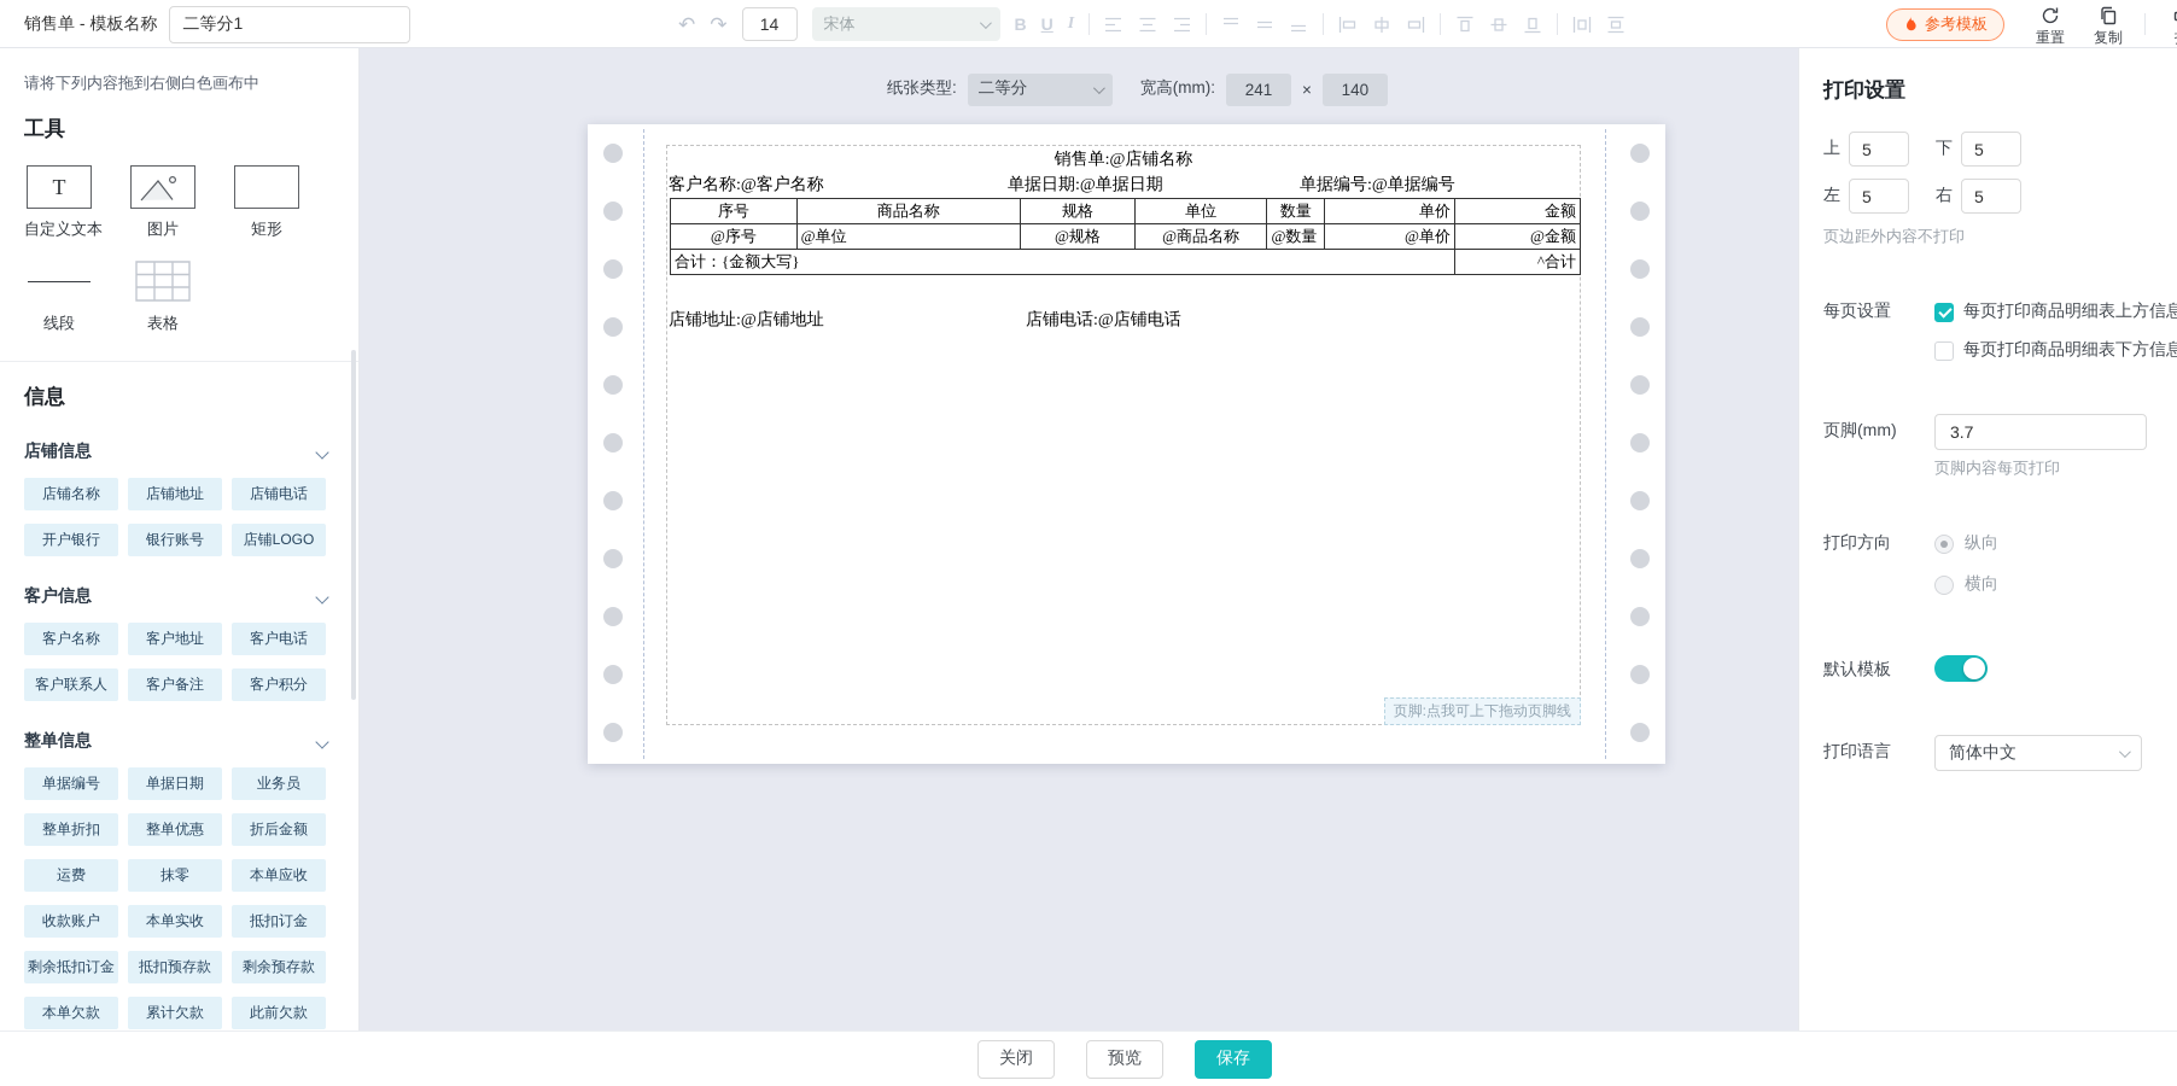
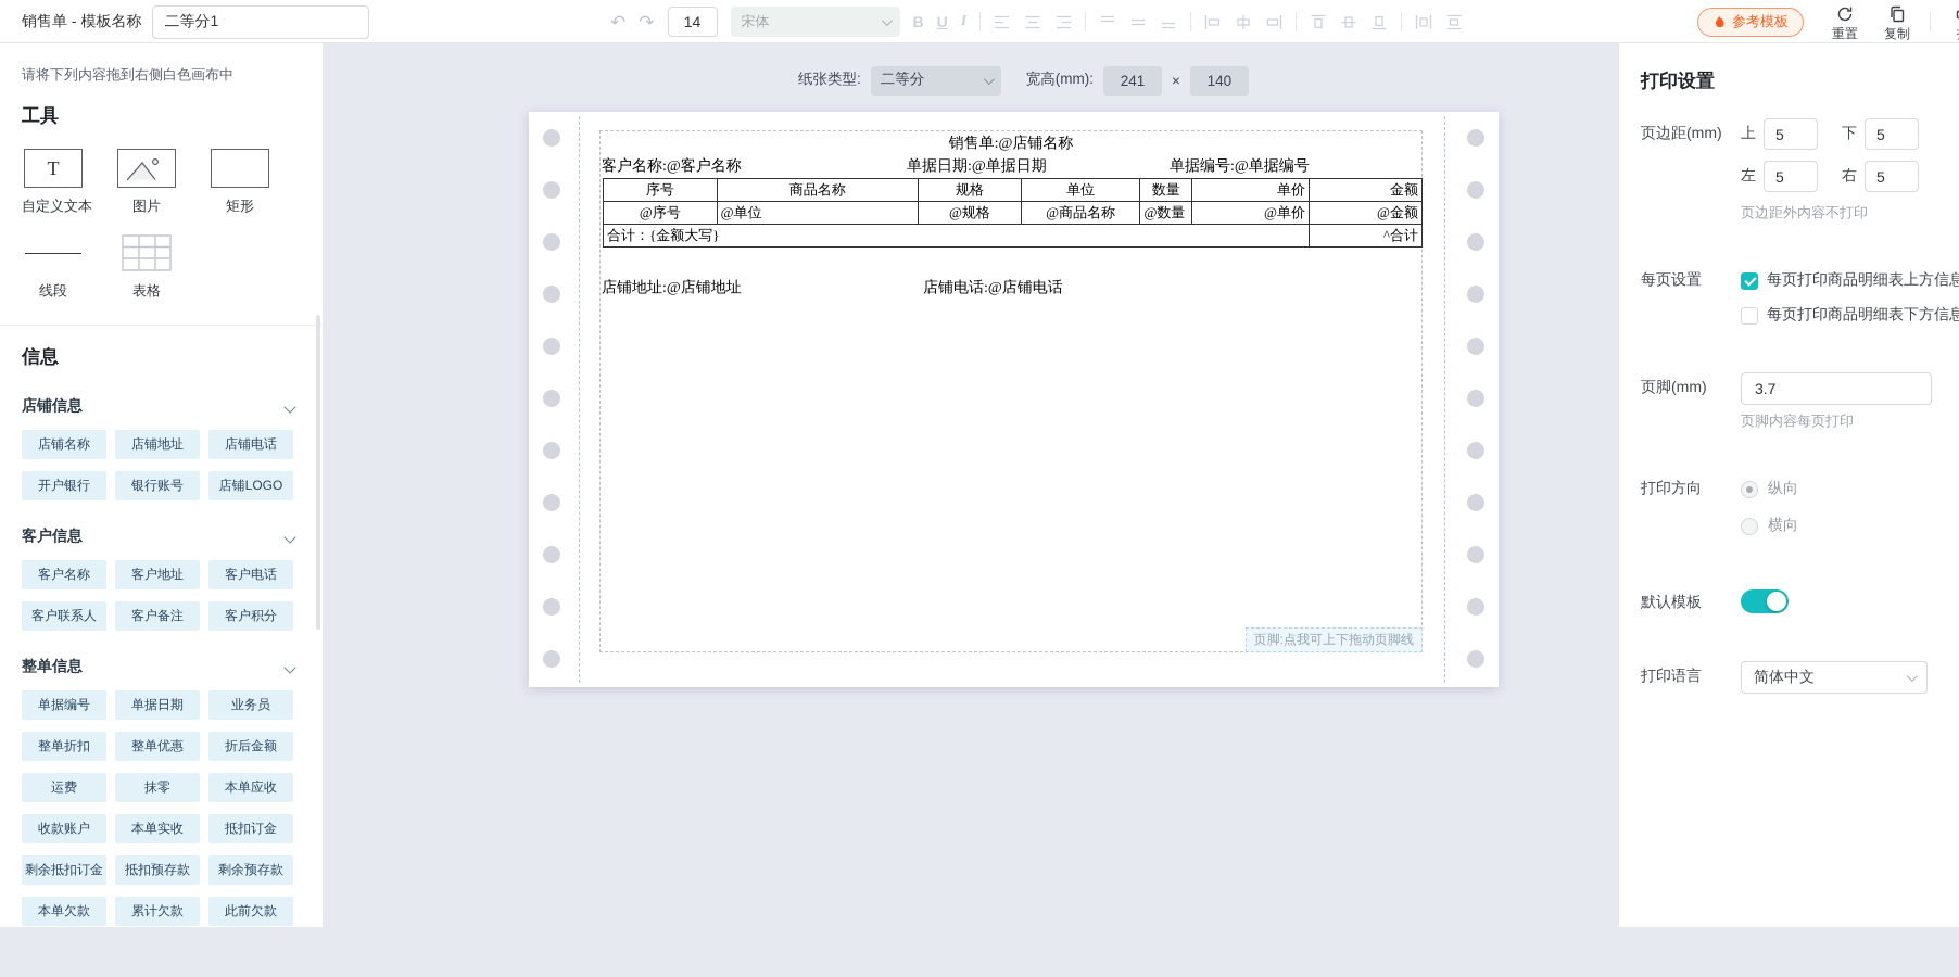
  销售单 - 模板名称
  二等分1
  ↶
  ↷
  14
  宋体
  B
  U
  I
  参考模板
  重置
  复制
  请将下列内容拖到右侧白色画布中
  工具
  T
  自定义文本
  图片
  矩形
  线段
  表格
  信息
  店铺信息
  店铺名称
  店铺地址
  店铺电话
  开户银行
  银行账号
  店铺LOGO
  客户信息
  客户名称
  客户地址
  客户电话
  客户联系人
  客户备注
  客户积分
  整单信息
  单据编号
  单据日期
  业务员
  整单折扣
  整单优惠
  折后金额
  运费
  抹零
  本单应收
  收款账户
  本单实收
  抵扣订金
  剩余抵扣订金
  抵扣预存款
  剩余预存款
  本单欠款
  累计欠款
  此前欠款
  纸张类型:
  二等分
  宽高(mm):
  241
  ×
  140
  销售单:@店铺名称
  客户名称:@客户名称
  单据日期:@单据日期
  单据编号:@单据编号
  序号
  商品名称
  规格
  单位
  数量
  单价
  金额
  @序号
  @单位
  @规格
  @商品名称
  @数量
  @单价
  @金额
  合计：{金额大写}
  ^合计
  店铺地址:@店铺地址
  店铺电话:@店铺电话
  页脚:点我可上下拖动页脚线
  打印设置
+ 页边距(mm)
  上
  5
  下
  5
  左
  5
  右
  5
  页边距外内容不打印
  每页设置
  每页打印商品明细表上方信息
  每页打印商品明细表下方信息
  页脚(mm)
  3.7
  页脚内容每页打印
  打印方向
  纵向
  横向
  默认模板
  打印语言
  简体中文
- 关闭
- 预览
- 保存
